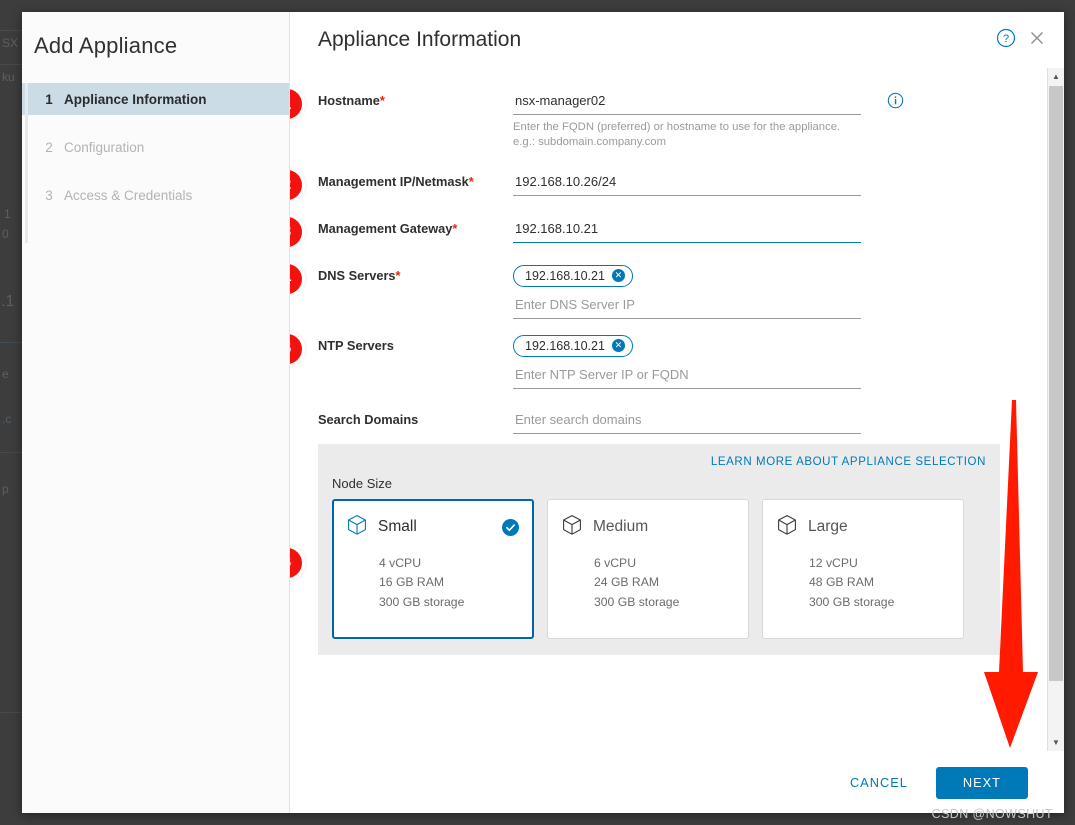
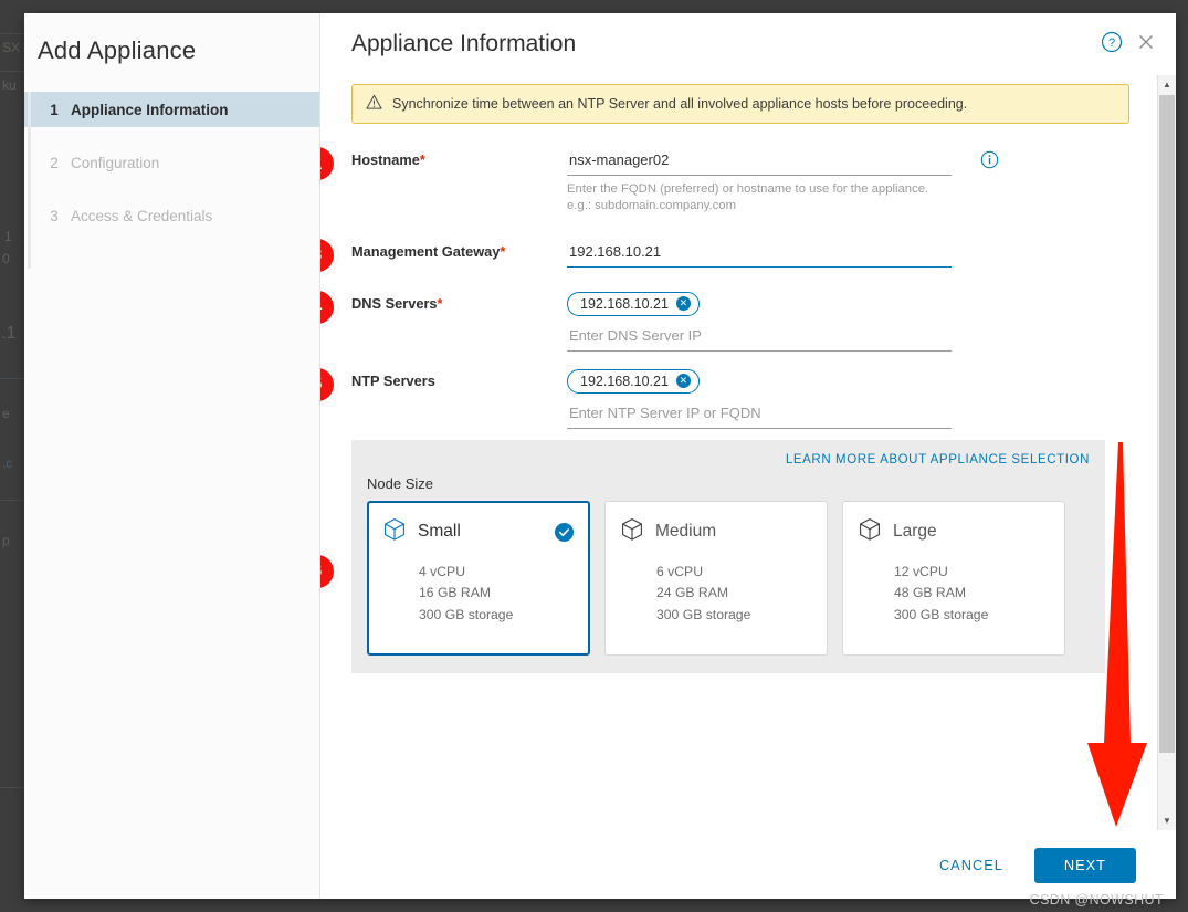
  SX
  ku
  1
  0
  .1
  e
  .c
  p
  Add Appliance
  1
  Appliance Information
  2
  Configuration
  3
  Access & Credentials
  Appliance Information
  ?
+ Synchronize time between an NTP Server and all involved appliance hosts before proceeding.
  Hostname*
  nsx-manager02
  Enter the FQDN (preferred) or hostname to use for the appliance. e.g.: subdomain.company.com
- Management IP/Netmask*
- 192.168.10.26/24
  Management Gateway*
  192.168.10.21
  DNS Servers*
  192.168.10.21
  ✕
  Enter DNS Server IP
  NTP Servers
  192.168.10.21
  ✕
  Enter NTP Server IP or FQDN
- Search Domains
- Enter search domains
  LEARN MORE ABOUT APPLIANCE SELECTION
  Node Size
  Small
  4 vCPU
  16 GB RAM
  300 GB storage
  Medium
  6 vCPU
  24 GB RAM
  300 GB storage
  Large
  12 vCPU
  48 GB RAM
  300 GB storage
  CANCEL
  NEXT
  ▲
  ▼
  CSDN @NOWSHUT
